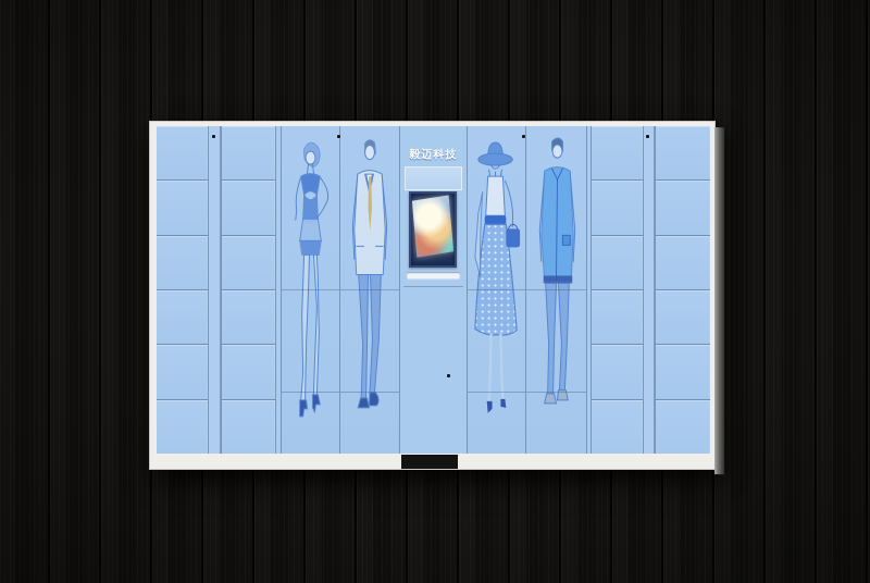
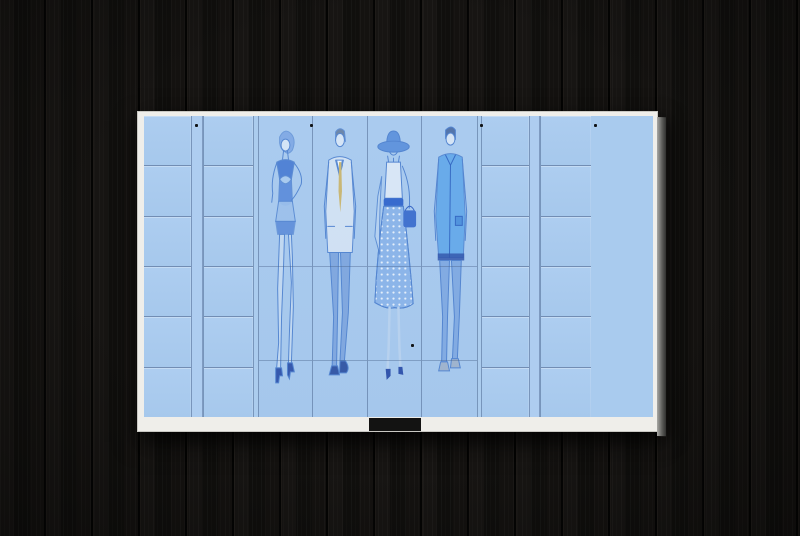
- 毅迈科技
